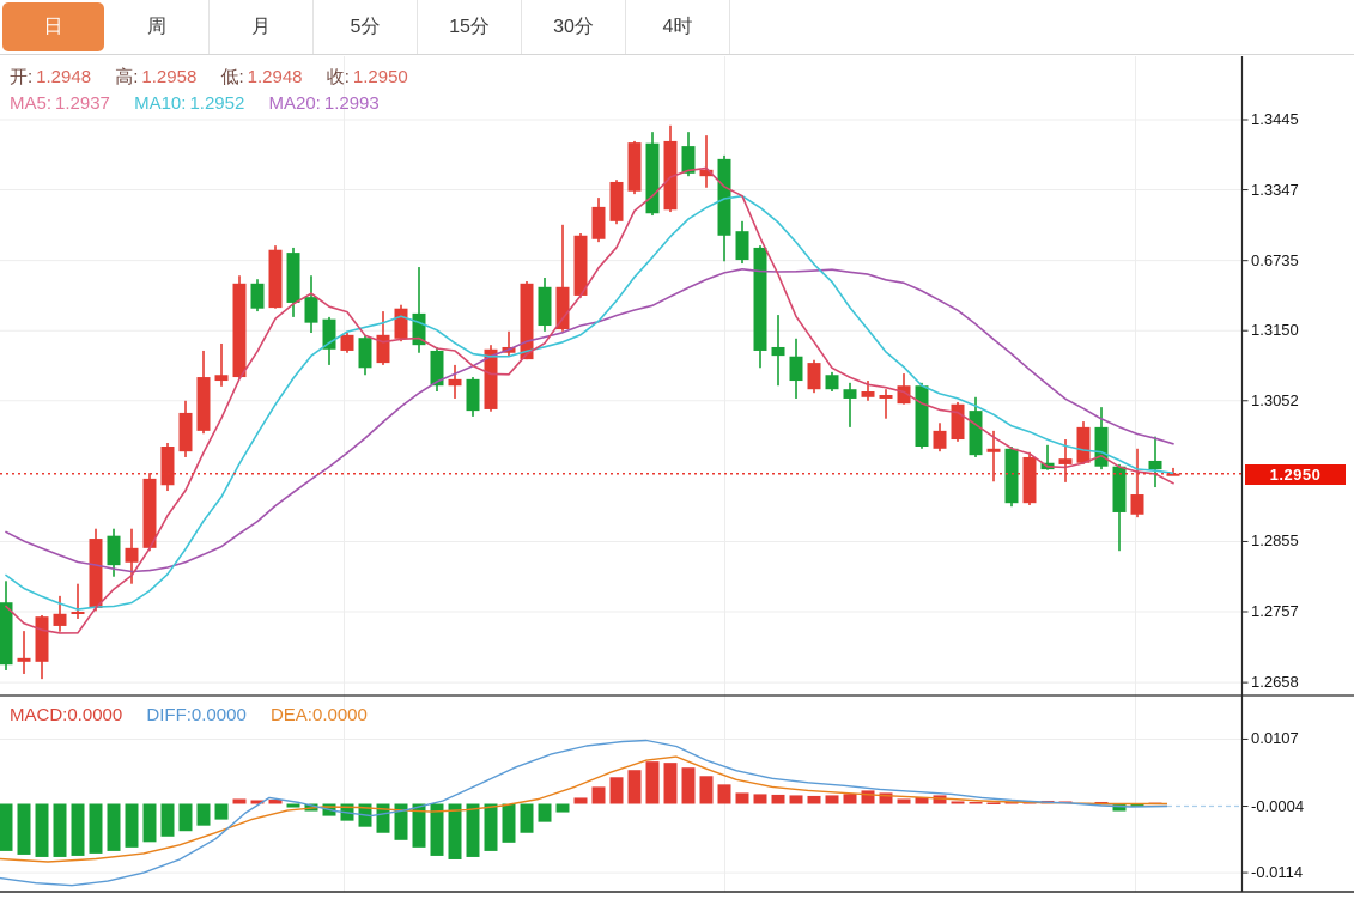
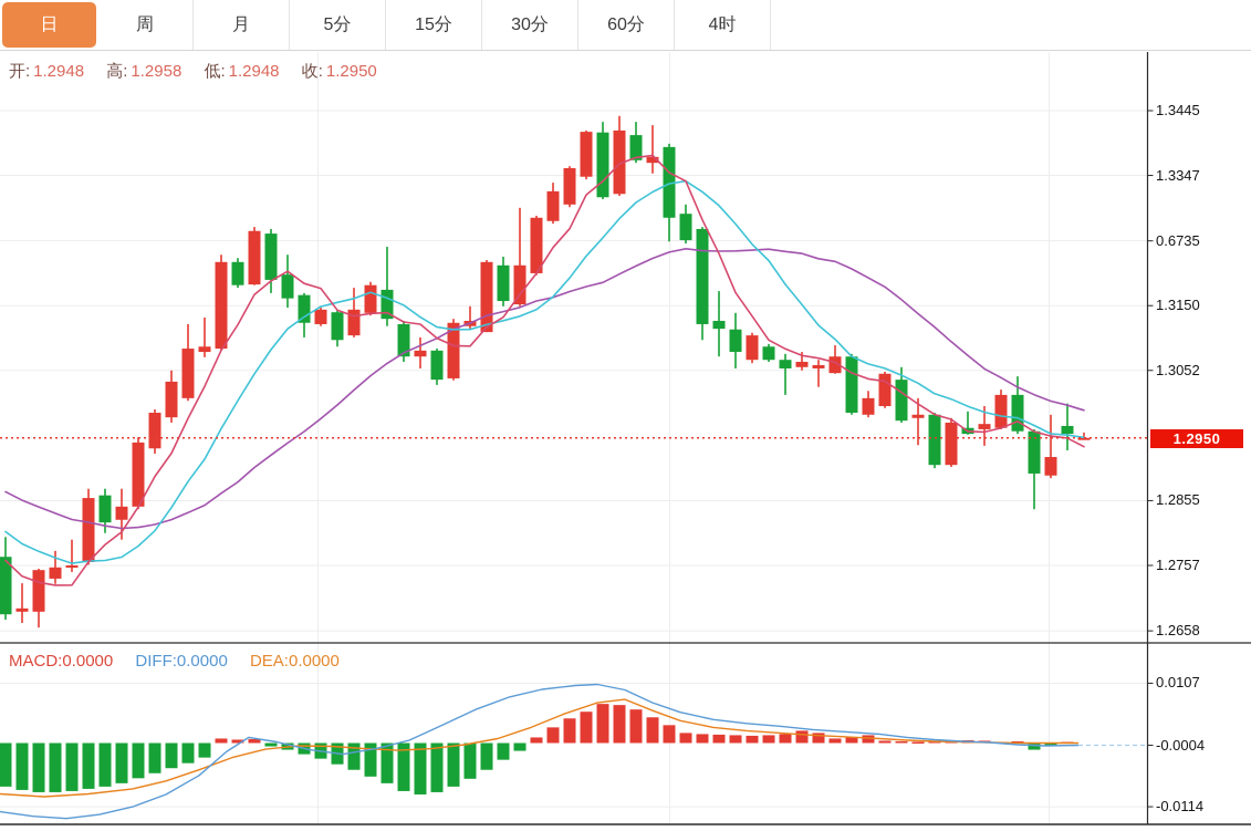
  日
  周
  月
  5分
  15分
  30分
+ 60分
  4时
  开: 1.2948 高: 1.2958 低: 1.2948 收: 1.2950
- MA5: 1.2937 MA10: 1.2952 MA20: 1.2993
  MACD:0.0000 DIFF:0.0000 DEA:0.0000
  1.3445
  1.3347
  0.6735
  1.3150
  1.3052
  1.2855
  1.2757
  1.2658
  0.0107
  -0.0004
  -0.0114
  1.2950
